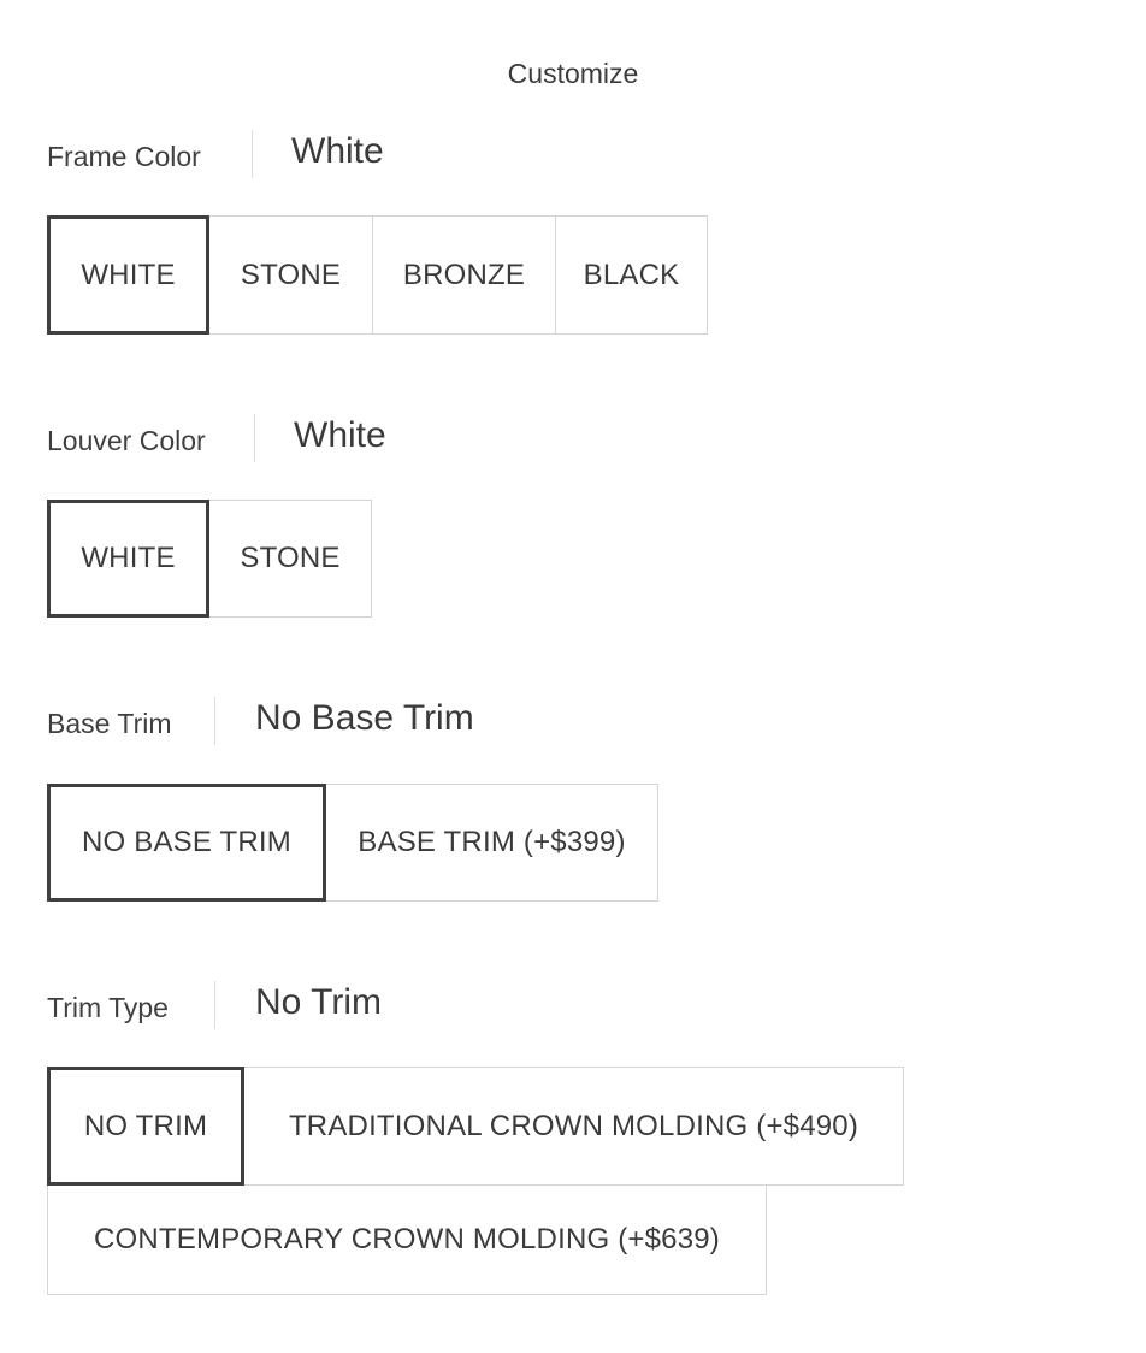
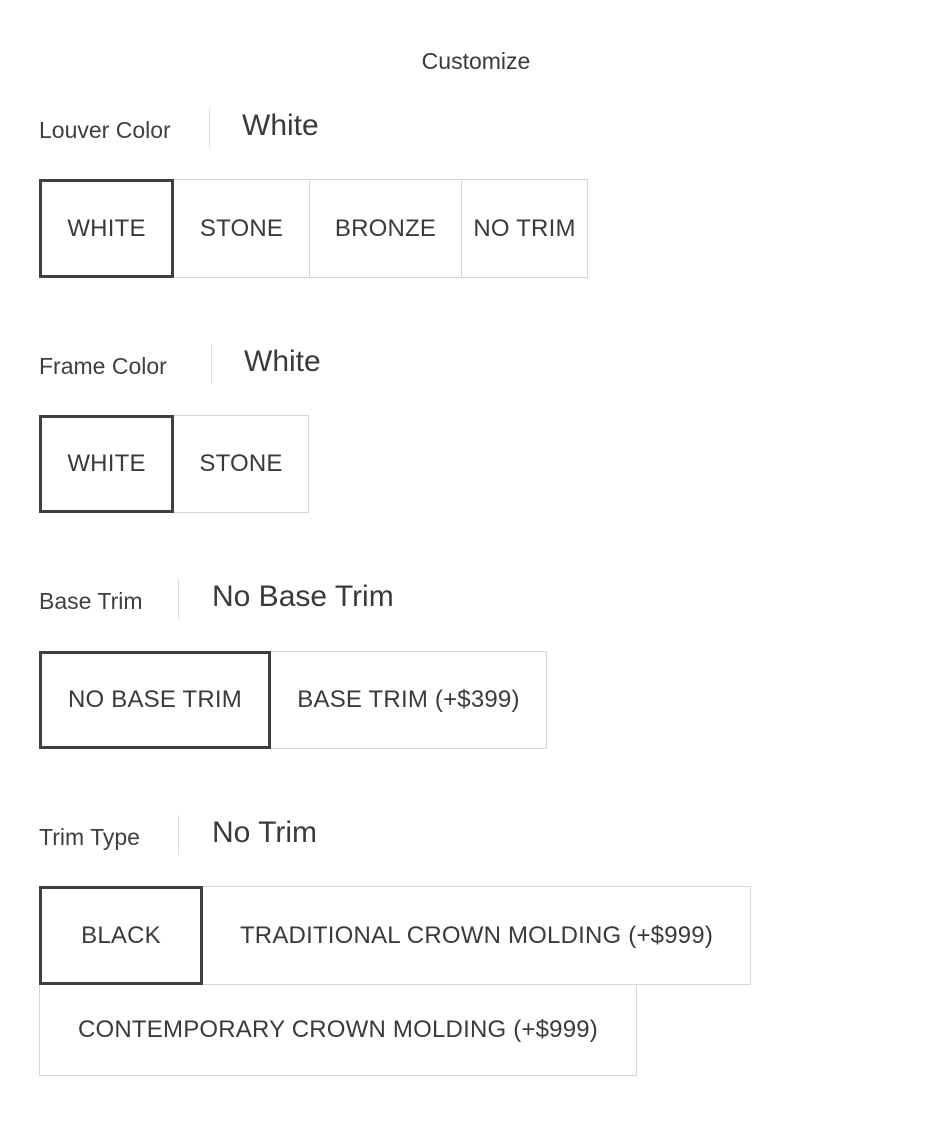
  Customize
- Frame Color
+ Louver Color
  White
  WHITE
  STONE
  BRONZE
- BLACK
+ NO TRIM
- Louver Color
+ Frame Color
  White
  WHITE
  STONE
  Base Trim
  No Base Trim
  NO BASE TRIM
  BASE TRIM (+$399)
  Trim Type
  No Trim
- NO TRIM
+ BLACK
- TRADITIONAL CROWN MOLDING (+$490)
+ TRADITIONAL CROWN MOLDING (+$999)
- CONTEMPORARY CROWN MOLDING (+$639)
+ CONTEMPORARY CROWN MOLDING (+$999)
